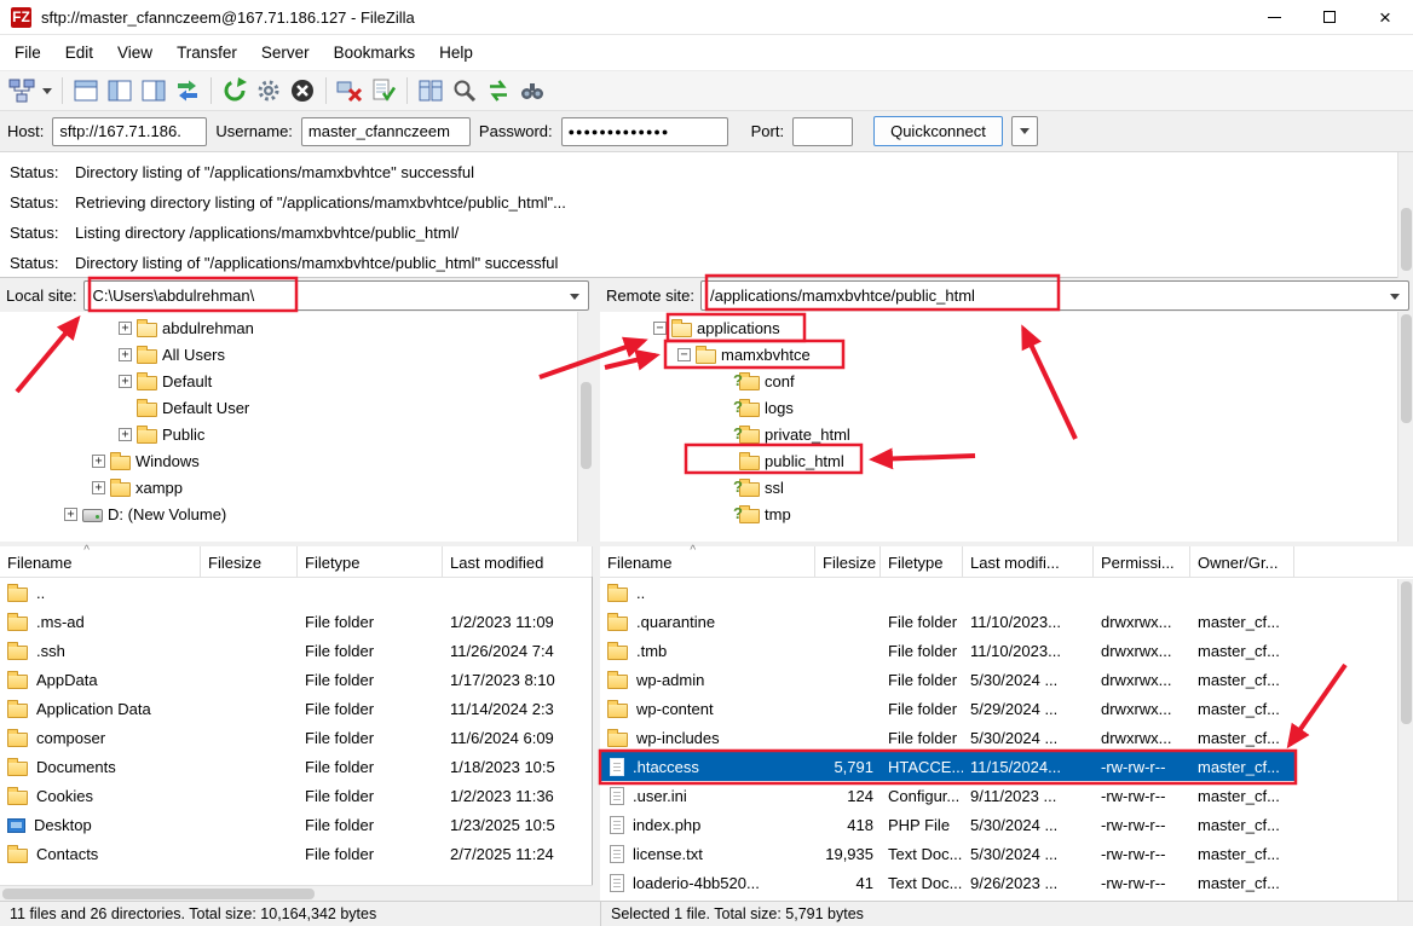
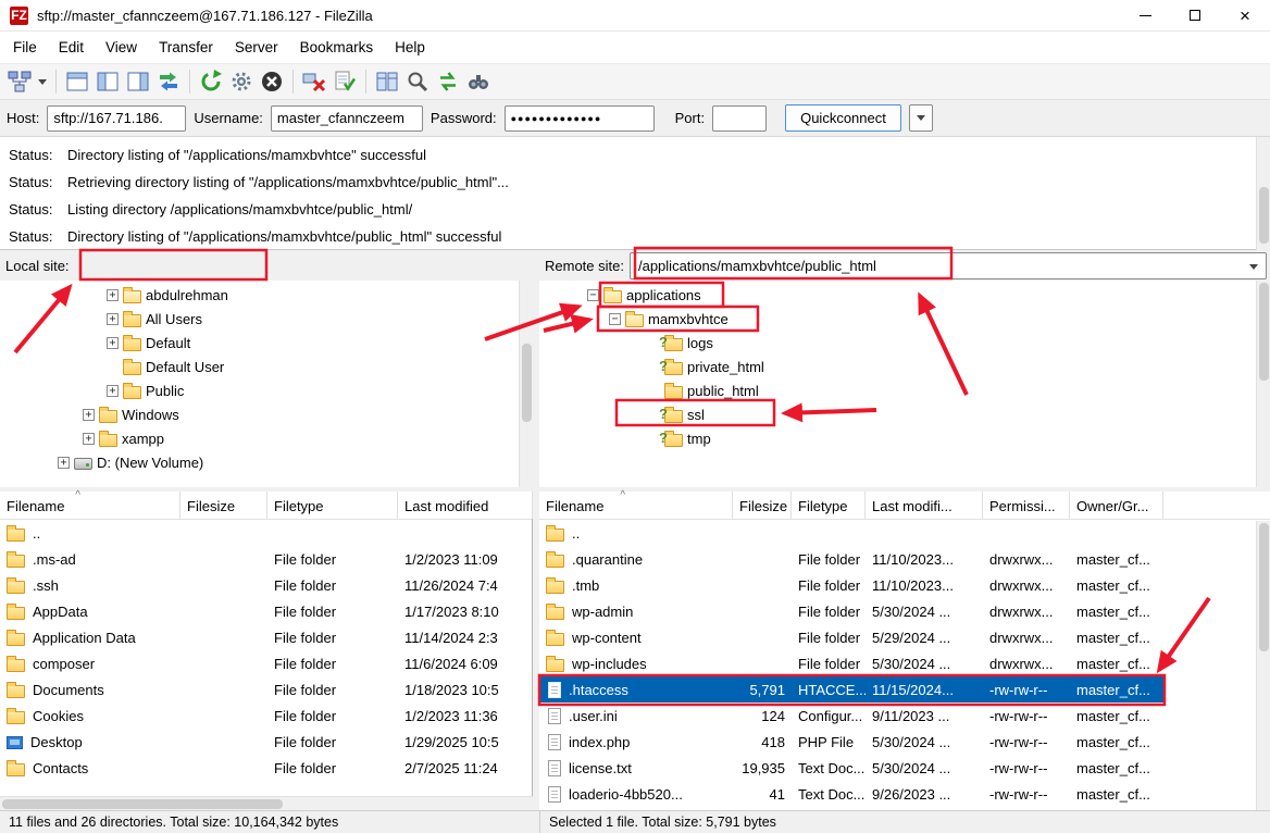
  FZ
  sftp://master_cfannczeem@167.71.186.127 - FileZilla
  ×
  File
  Edit
  View
  Transfer
  Server
  Bookmarks
  Help
  Host:
  sftp://167.71.186.
  Username:
  master_cfannczeem
  Password:
  ●●●●●●●●●●●●●
  Port:
  Quickconnect
  Status:
  Directory listing of "/applications/mamxbvhtce" successful
  Status:
  Retrieving directory listing of "/applications/mamxbvhtce/public_html"...
  Status:
  Listing directory /applications/mamxbvhtce/public_html/
  Status:
  Directory listing of "/applications/mamxbvhtce/public_html" successful
  Local site:
- C:\Users\abdulrehman\
  Remote site:
  /applications/mamxbvhtce/public_html
  +
  abdulrehman
  +
  All Users
  +
  Default
  Default User
  +
  Public
  +
  Windows
  +
  xampp
  +
  D: (New Volume)
  −
  applications
  −
  mamxbvhtce
- conf
  logs
  private_html
  public_html
  ssl
  tmp
  Filename
  Filesize
  Filetype
  Last modified
  ..
  .ms-ad
  File folder
  1/2/2023 11:09
  .ssh
  File folder
  11/26/2024 7:4
  AppData
  File folder
  1/17/2023 8:10
  Application Data
  File folder
  11/14/2024 2:3
  composer
  File folder
  11/6/2024 6:09
  Documents
  File folder
  1/18/2023 10:5
  Cookies
  File folder
  1/2/2023 11:36
  Desktop
  File folder
- 1/23/2025 10:5
+ 1/29/2025 10:5
  Contacts
  File folder
  2/7/2025 11:24
  Filename
  Filesize
  Filetype
  Last modifi...
  Permissi...
  Owner/Gr...
  ..
  .quarantine
  File folder
  11/10/2023...
  drwxrwx...
  master_cf...
  .tmb
  File folder
  11/10/2023...
  drwxrwx...
  master_cf...
  wp-admin
  File folder
  5/30/2024 ...
  drwxrwx...
  master_cf...
  wp-content
  File folder
  5/29/2024 ...
  drwxrwx...
  master_cf...
  wp-includes
  File folder
  5/30/2024 ...
  drwxrwx...
  master_cf...
  .htaccess
  5,791
  HTACCE...
  11/15/2024...
  -rw-rw-r--
  master_cf...
  .user.ini
  124
  Configur...
  9/11/2023 ...
  -rw-rw-r--
  master_cf...
  index.php
  418
  PHP File
  5/30/2024 ...
  -rw-rw-r--
  master_cf...
  license.txt
  19,935
  Text Doc...
  5/30/2024 ...
  -rw-rw-r--
  master_cf...
  loaderio-4bb520...
  41
  Text Doc...
  9/26/2023 ...
  -rw-rw-r--
  master_cf...
  11 files and 26 directories. Total size: 10,164,342 bytes
  Selected 1 file. Total size: 5,791 bytes
